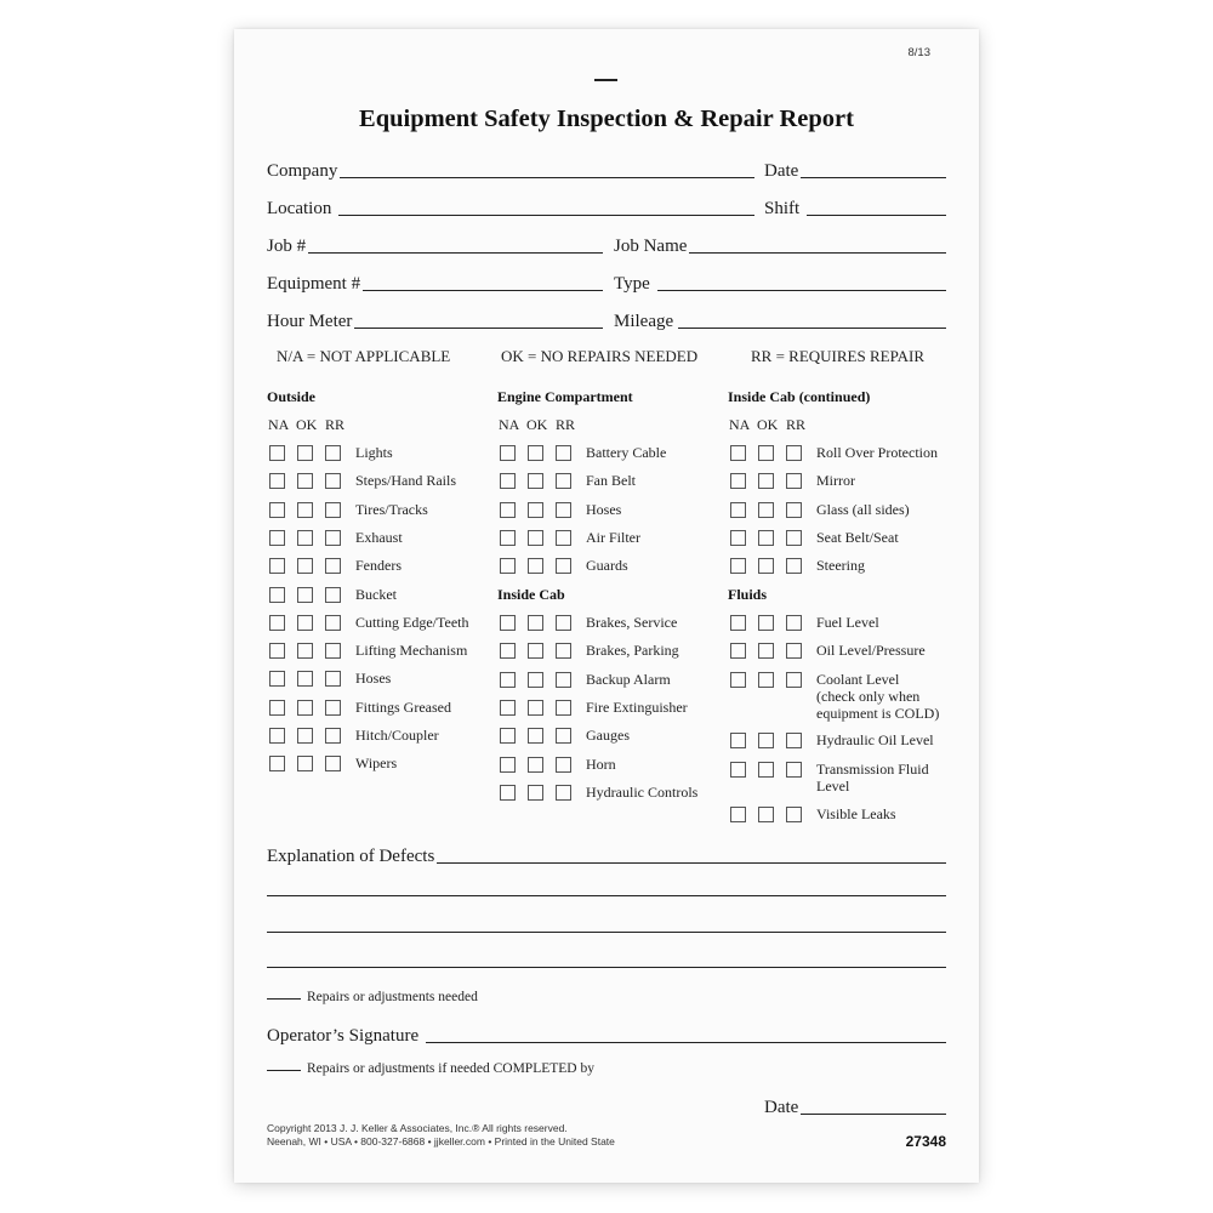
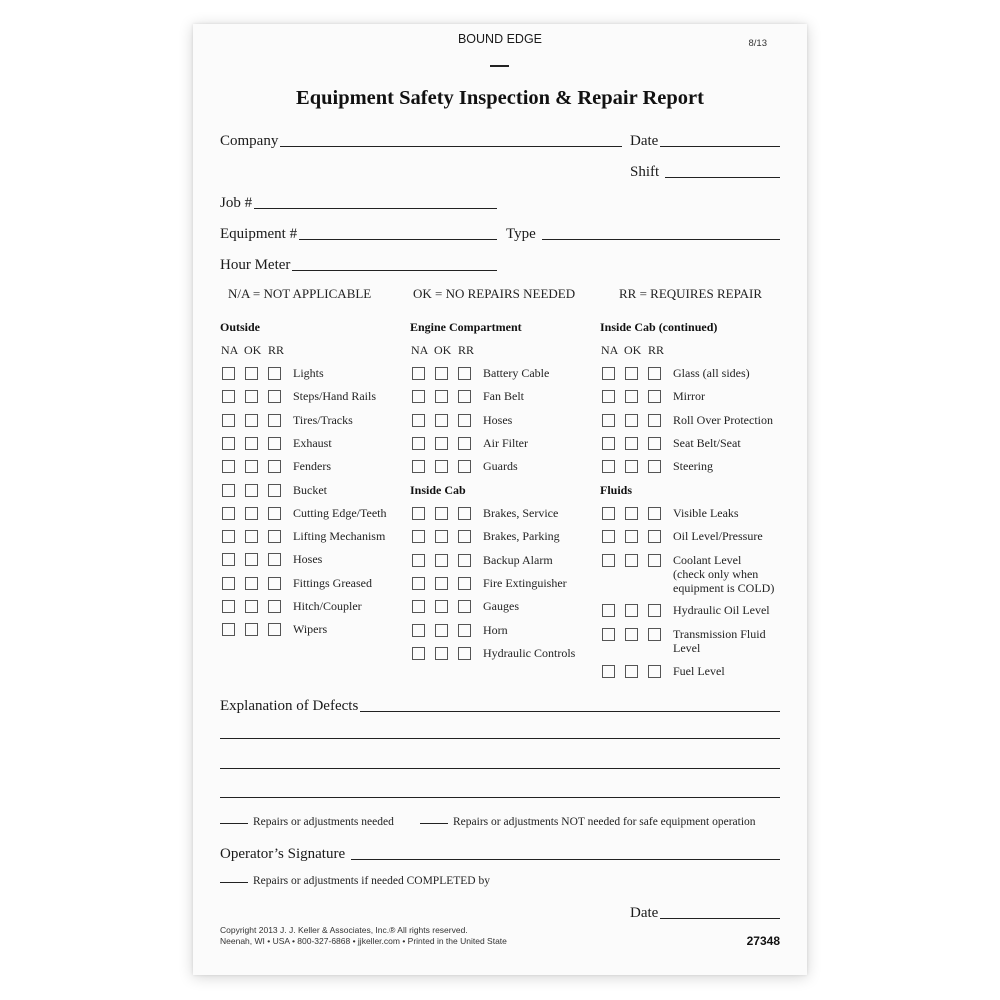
+ BOUND EDGE
  8/13
  Equipment Safety Inspection & Repair Report
  Company
  Date
- Location
  Shift
  Job #
- Job Name
  Equipment #
  Type
  Hour Meter
- Mileage
  N/A = NOT APPLICABLE
  OK = NO REPAIRS NEEDED
  RR = REQUIRES REPAIR
  Outside
  NA
  OK
  RR
  Lights
  Steps/Hand Rails
  Tires/Tracks
  Exhaust
  Fenders
  Bucket
  Cutting Edge/Teeth
  Lifting Mechanism
  Hoses
  Fittings Greased
  Hitch/Coupler
  Wipers
  Engine Compartment
  NA
  OK
  RR
  Battery Cable
  Fan Belt
  Hoses
  Air Filter
  Guards
  Inside Cab
  Brakes, Service
  Brakes, Parking
  Backup Alarm
  Fire Extinguisher
  Gauges
  Horn
  Hydraulic Controls
  Inside Cab (continued)
  NA
  OK
  RR
- Roll Over Protection
+ Glass (all sides)
  Mirror
- Glass (all sides)
+ Roll Over Protection
  Seat Belt/Seat
  Steering
  Fluids
- Fuel Level
+ Visible Leaks
  Oil Level/Pressure
  Coolant Level
  (check only when
  equipment is COLD)
  Hydraulic Oil Level
  Transmission Fluid
  Level
- Visible Leaks
+ Fuel Level
  Explanation of Defects
  Repairs or adjustments needed
+ Repairs or adjustments NOT needed for safe equipment operation
  Operator’s Signature
  Repairs or adjustments if needed COMPLETED by
  Date
  Copyright 2013 J. J. Keller & Associates, Inc.® All rights reserved.
  Neenah, WI • USA • 800-327-6868 • jjkeller.com • Printed in the United State
  27348
